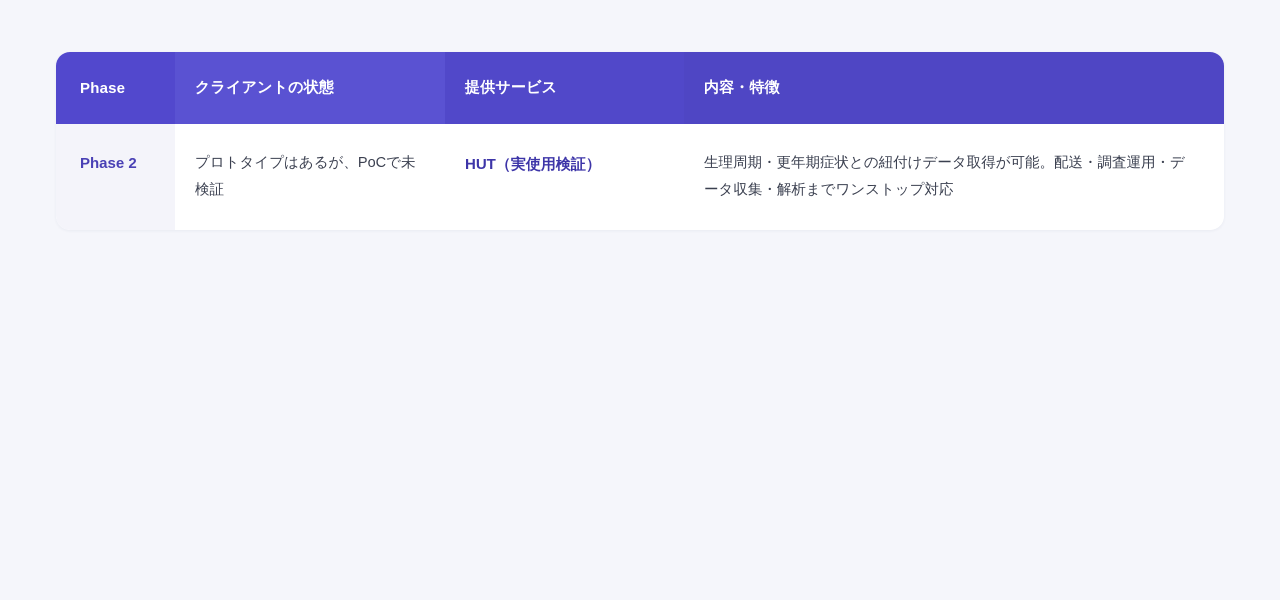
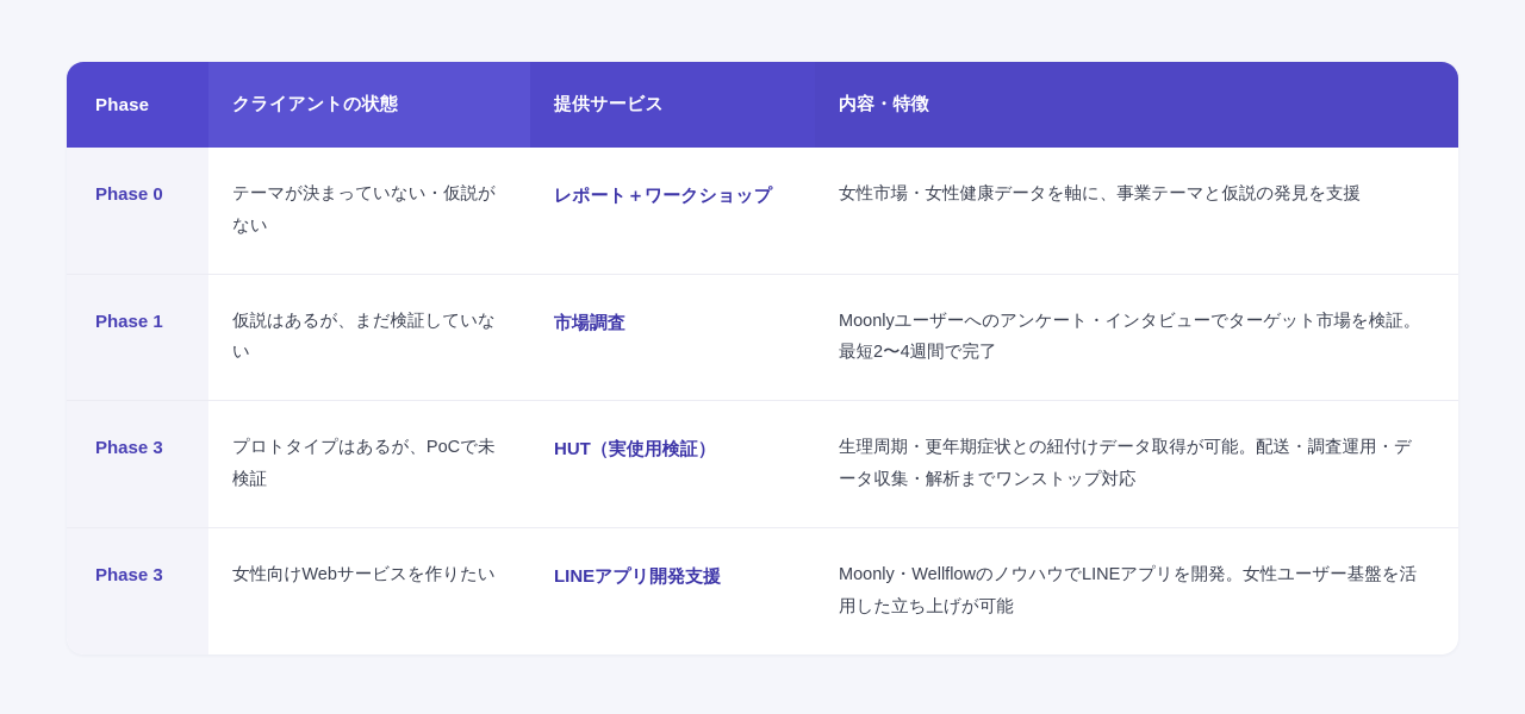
  Phase	クライアントの状態	提供サービス	内容・特徴
+ Phase 0	テーマが決まっていない・仮説がない	レポート＋ワークショップ	女性市場・女性健康データを軸に、事業テーマと仮説の発見を支援
+ Phase 1	仮説はあるが、まだ検証していない	市場調査	Moonlyユーザーへのアンケート・インタビューでターゲット市場を検証。最短2〜4週間で完了
- Phase 2	プロトタイプはあるが、PoCで未検証	HUT（実使用検証）	生理周期・更年期症状との紐付けデータ取得が可能。配送・調査運用・データ収集・解析までワンストップ対応
+ Phase 3	プロトタイプはあるが、PoCで未検証	HUT（実使用検証）	生理周期・更年期症状との紐付けデータ取得が可能。配送・調査運用・データ収集・解析までワンストップ対応
+ Phase 3	女性向けWebサービスを作りたい	LINEアプリ開発支援	Moonly・WellflowのノウハウでLINEアプリを開発。女性ユーザー基盤を活用した立ち上げが可能
